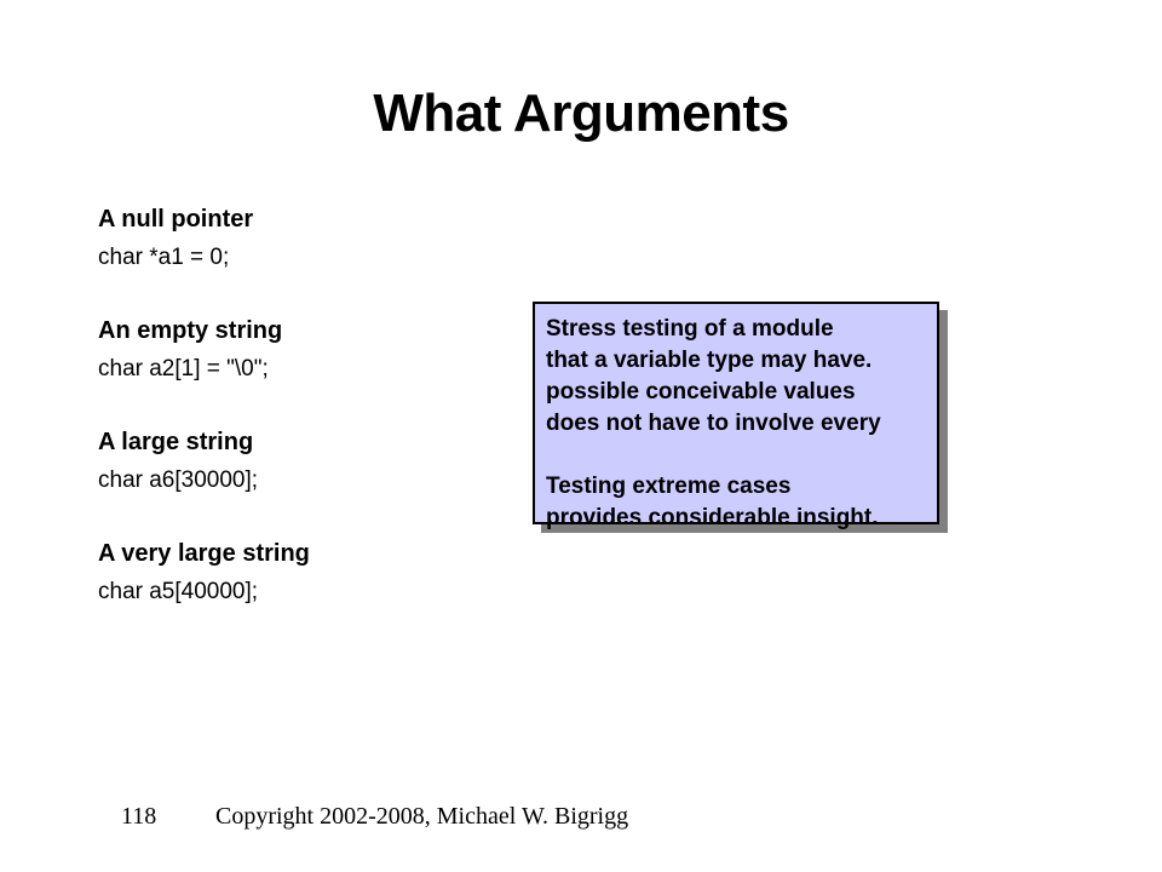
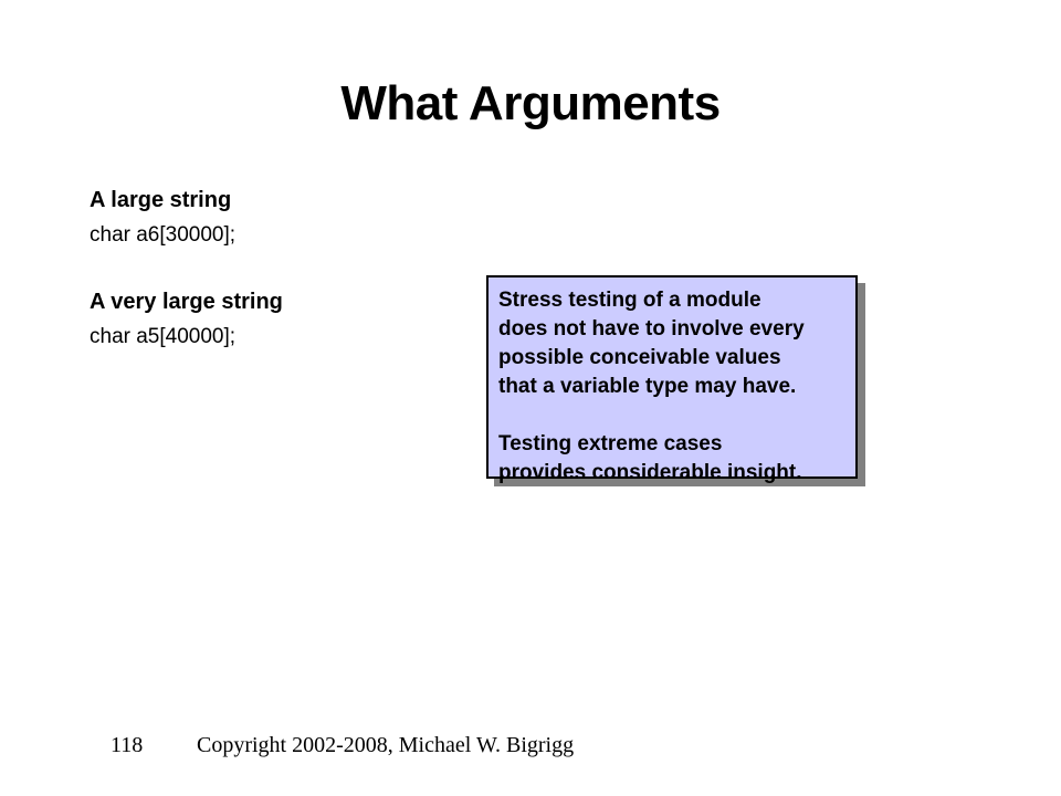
  What Arguments
- A null pointer
- char *a1 = 0;
- An empty string
- char a2[1] = "\0";
  A large string
  char a6[30000];
  A very large string
  char a5[40000];
  Stress testing of a module
- that a variable type may have.
+ does not have to involve every
  possible conceivable values
- does not have to involve every
+ that a variable type may have.
  Testing extreme cases
  provides considerable insight.
  118
  Copyright 2002-2008, Michael W. Bigrigg
